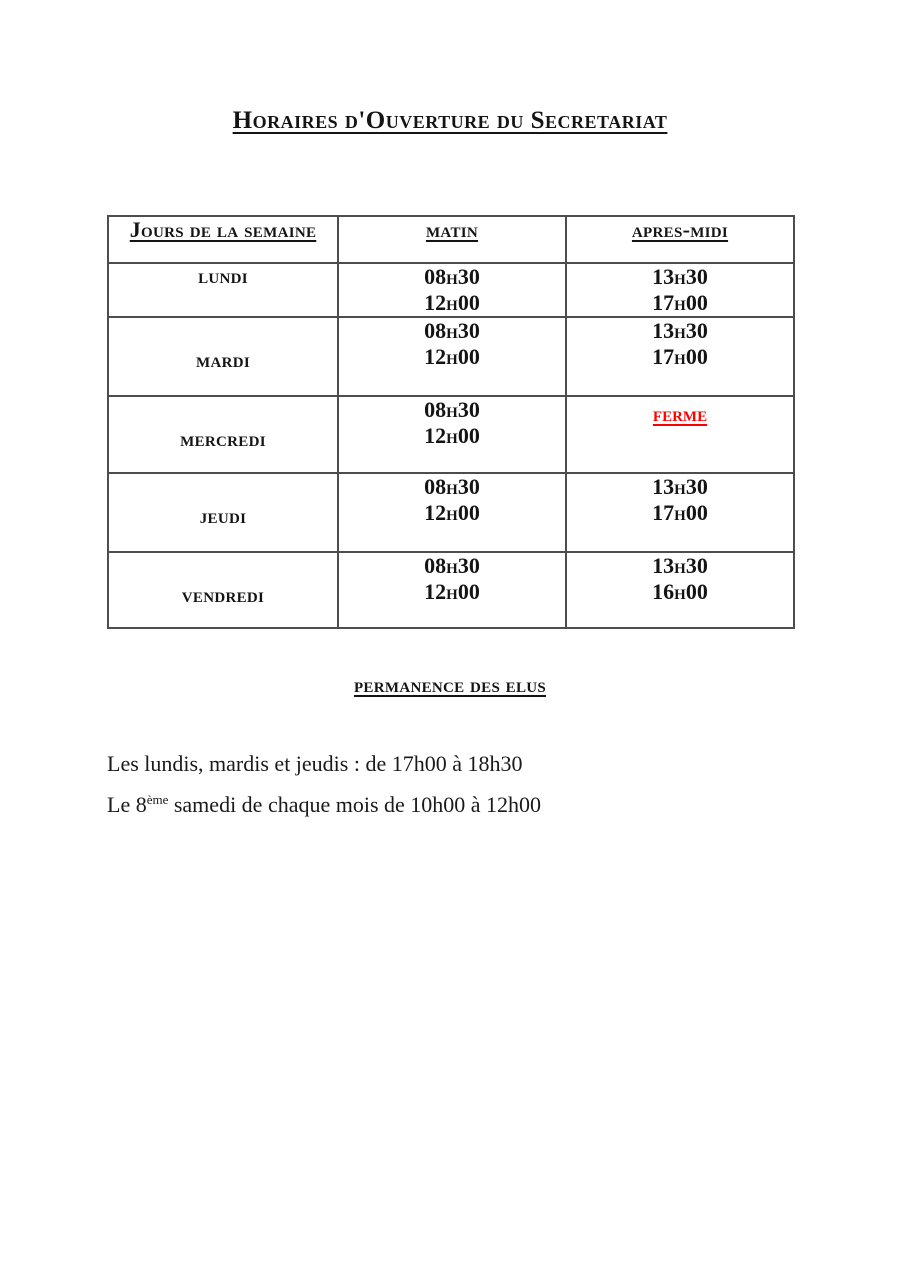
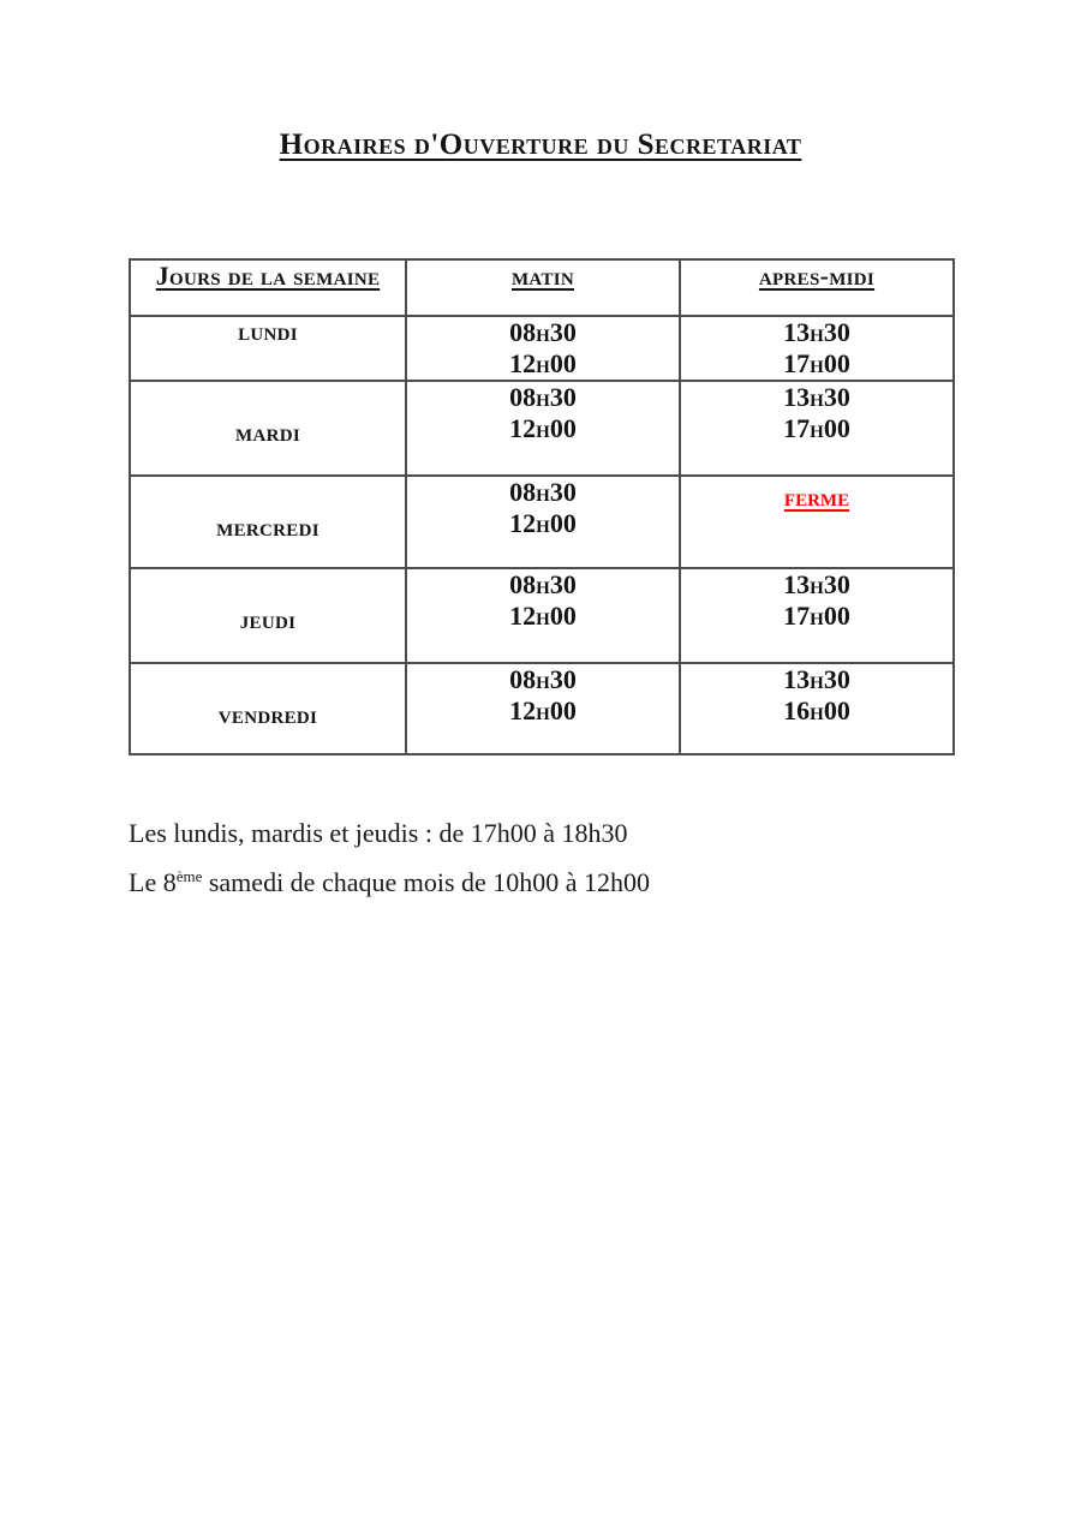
  Horaires d'Ouverture du Secretariat
  Jours de la semaine	matin	apres-midi
  lundi	08h30 12h00	13h30 17h00
  mardi	08h30 12h00	13h30 17h00
  mercredi	08h30 12h00	ferme
  jeudi	08h30 12h00	13h30 17h00
  vendredi	08h30 12h00	13h30 16h00
- permanence des elus
  Les lundis, mardis et jeudis : de 17h00 à 18h30
  Le 8ème samedi de chaque mois de 10h00 à 12h00
